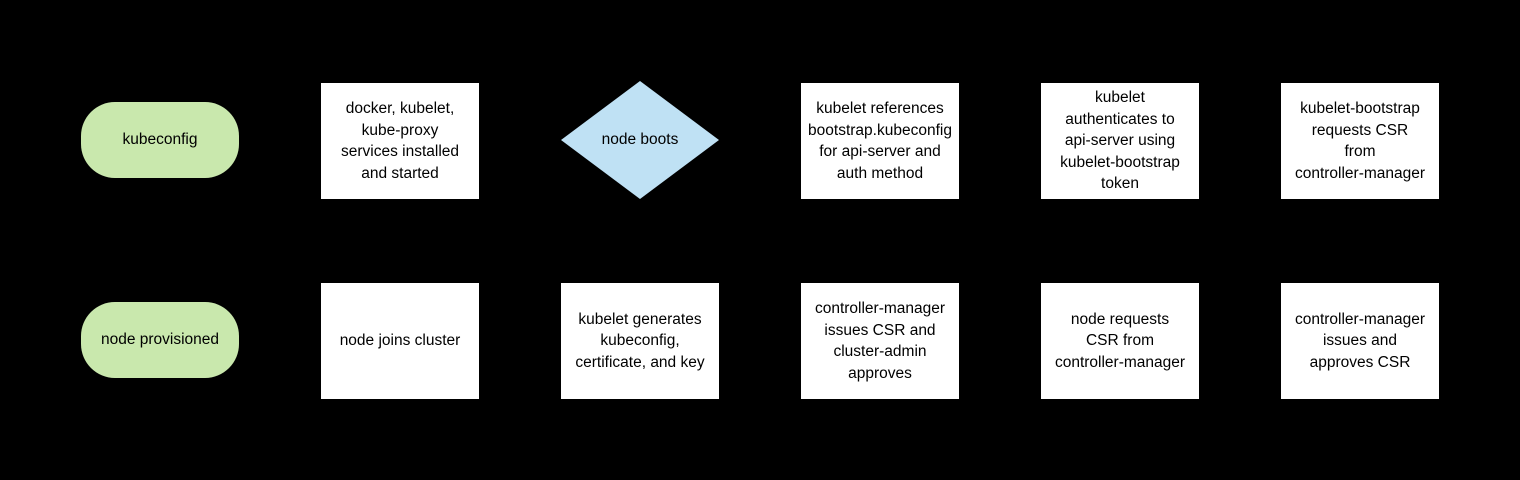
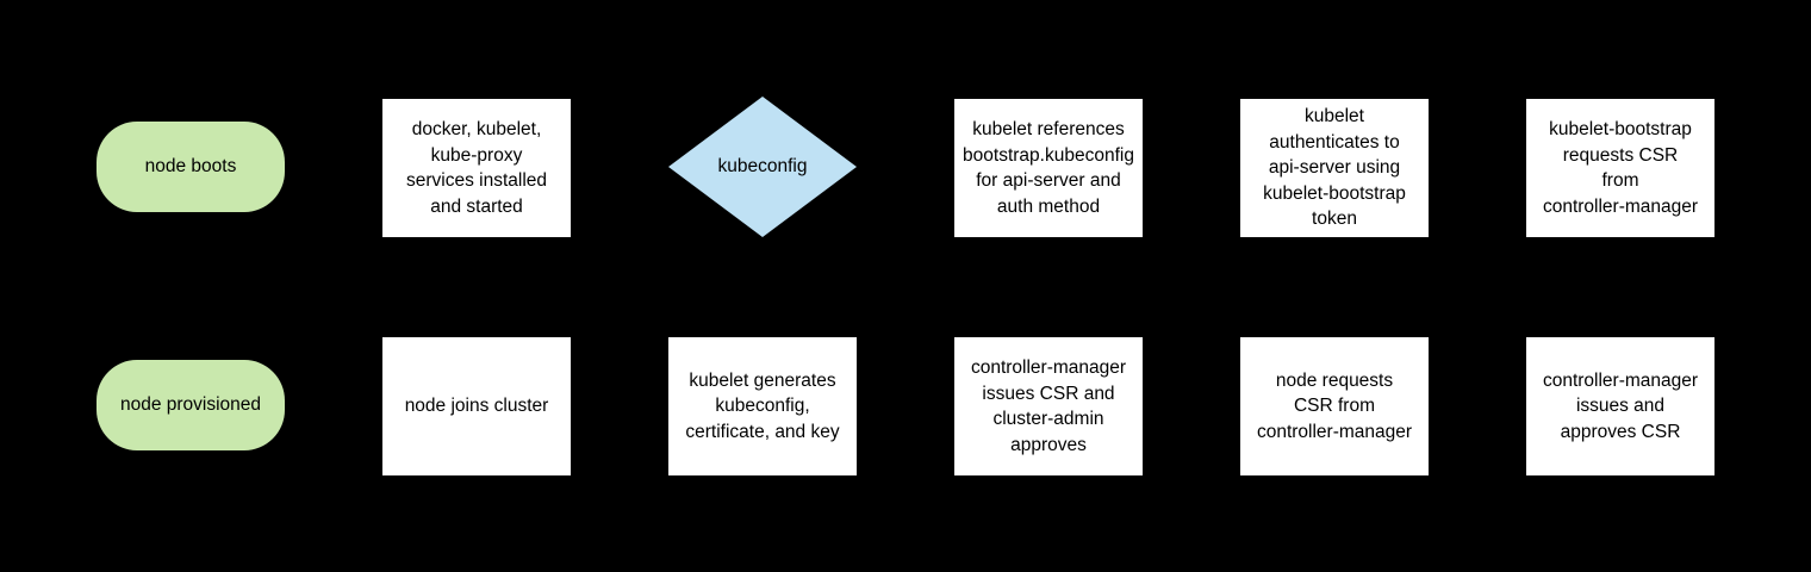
- kubeconfig
+ node boots
  docker, kubelet,
  kube-proxy
  services installed
  and started
- node boots
+ kubeconfig
  kubelet references
  bootstrap.kubeconfig
  for api-server and
  auth method
  kubelet
  authenticates to
  api-server using
  kubelet-bootstrap
  token
  kubelet-bootstrap
  requests CSR
  from
  controller-manager
  node provisioned
  node joins cluster
  kubelet generates
  kubeconfig,
  certificate, and key
  controller-manager
  issues CSR and
  cluster-admin
  approves
  node requests
  CSR from
  controller-manager
  controller-manager
  issues and
  approves CSR
